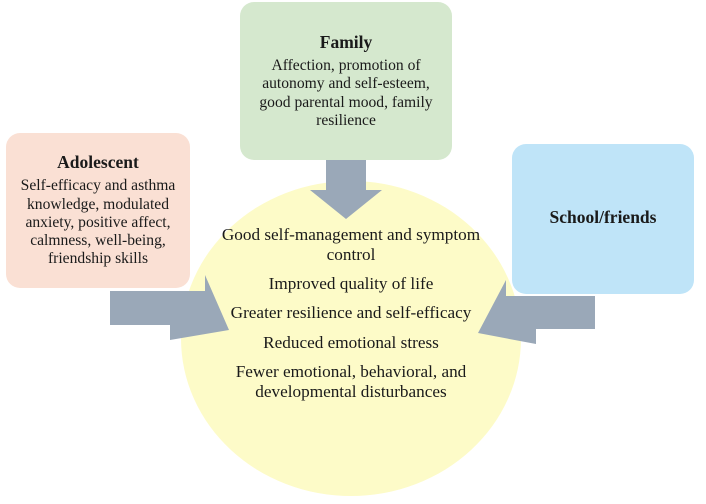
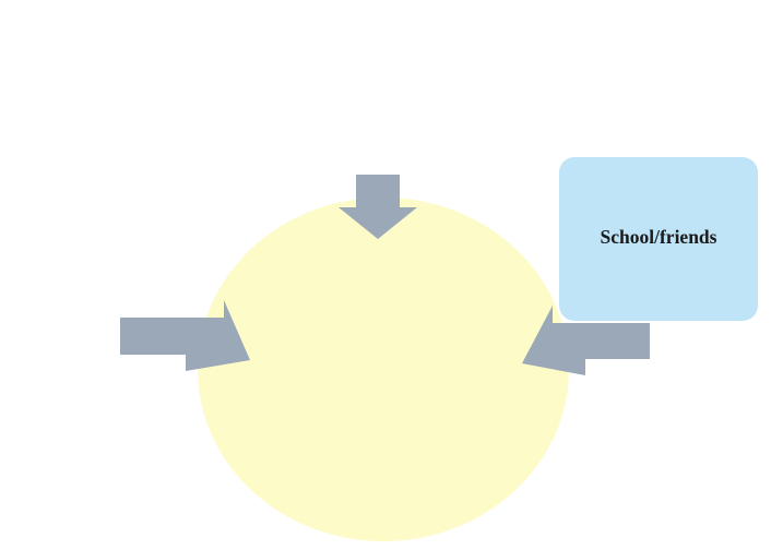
- Good self-management and symptom control
- Improved quality of life
- Greater resilience and self-efficacy
- Reduced emotional stress
- Fewer emotional, behavioral, and developmental disturbances
- Family
- Affection, promotion of autonomy and self-esteem, good parental mood, family resilience
- Adolescent
- Self-efficacy and asthma knowledge, modulated anxiety, positive affect, calmness, well-being, friendship skills
  School/friends
